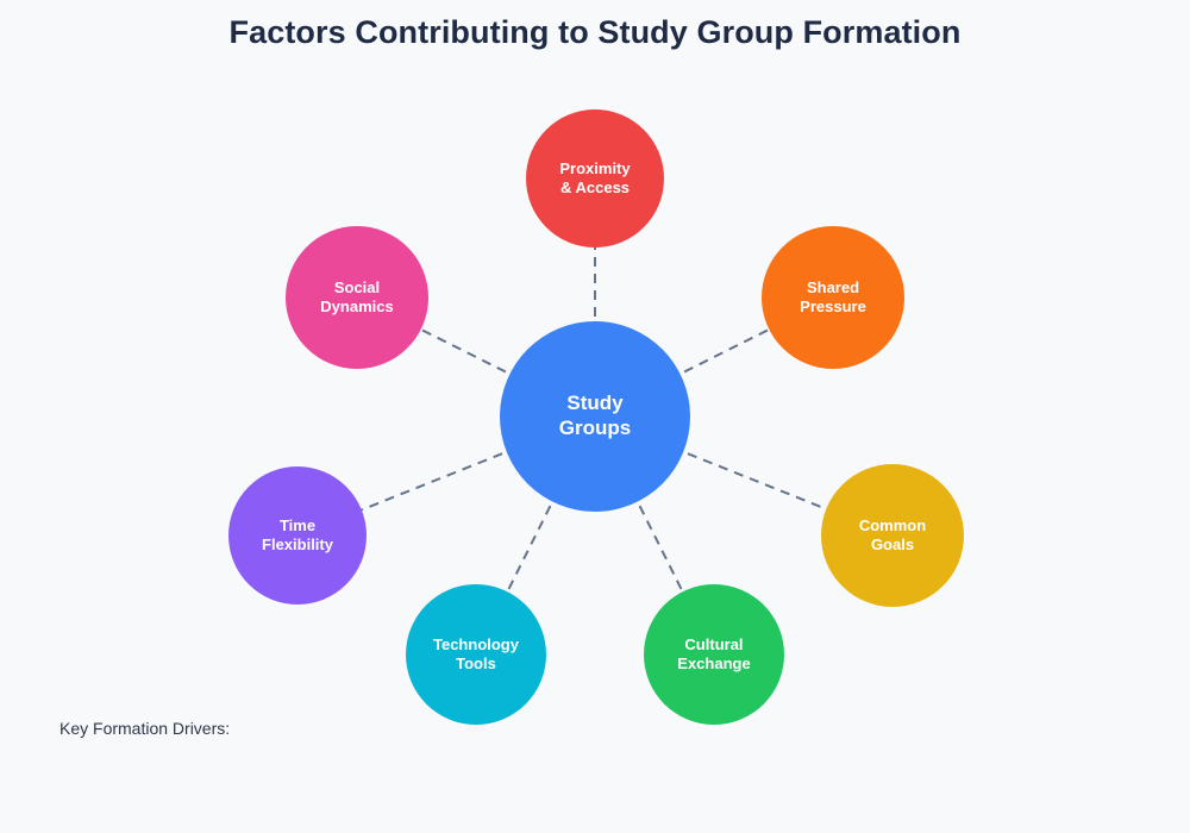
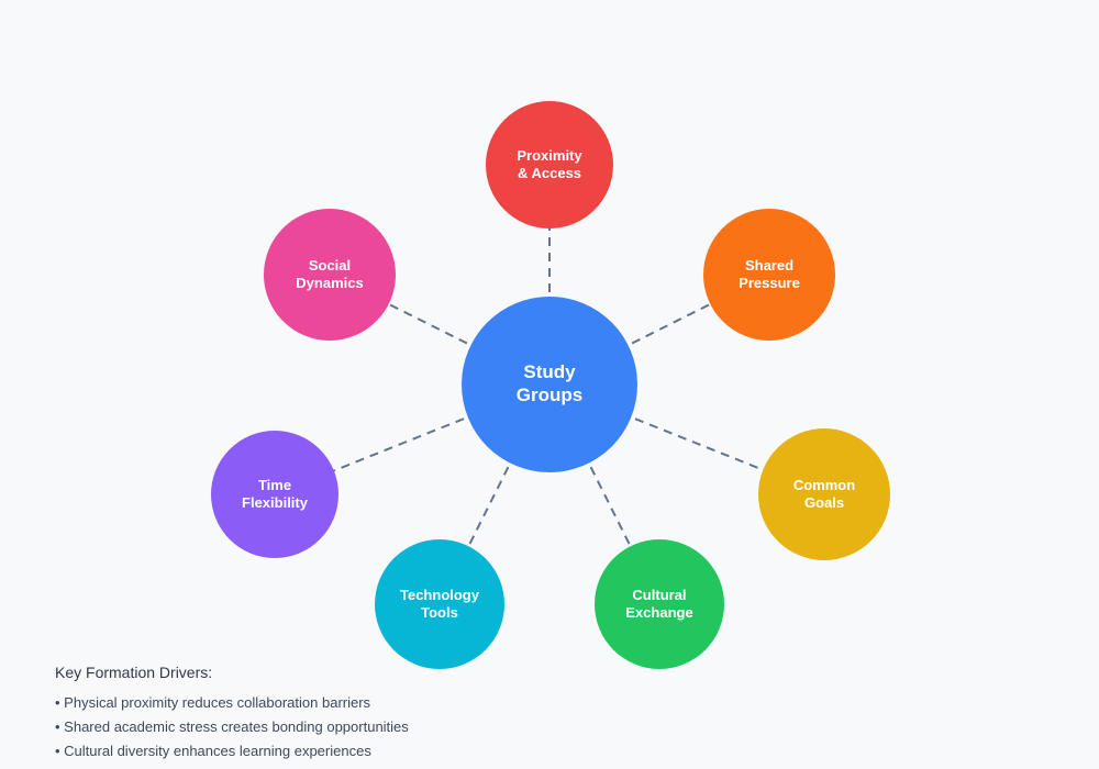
- Factors Contributing to Study Group Formation
  Study
  Groups
  Proximity
  & Access
  Shared
  Pressure
  Common
  Goals
  Cultural
  Exchange
  Technology
  Tools
  Time
  Flexibility
  Social
  Dynamics
  Key Formation Drivers:
+ • Physical proximity reduces collaboration barriers
+ • Shared academic stress creates bonding opportunities
+ • Cultural diversity enhances learning experiences
